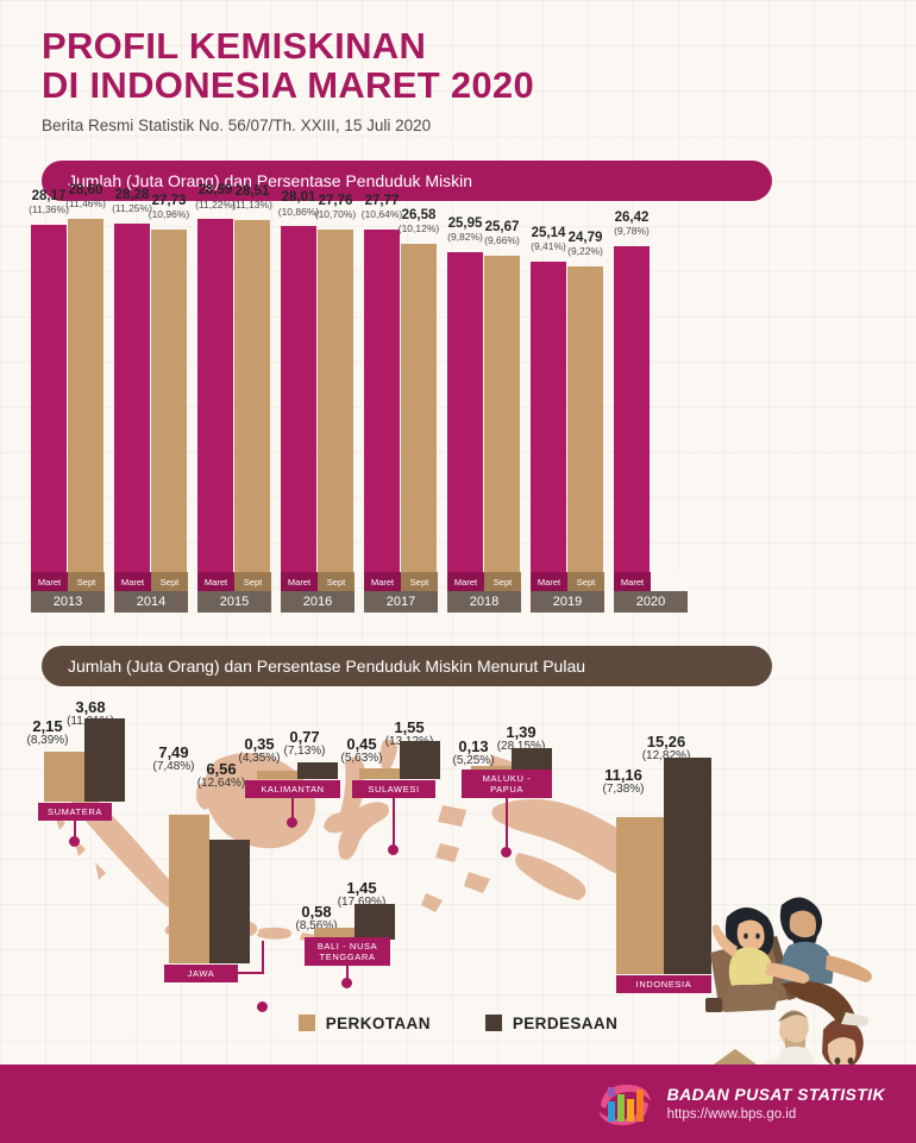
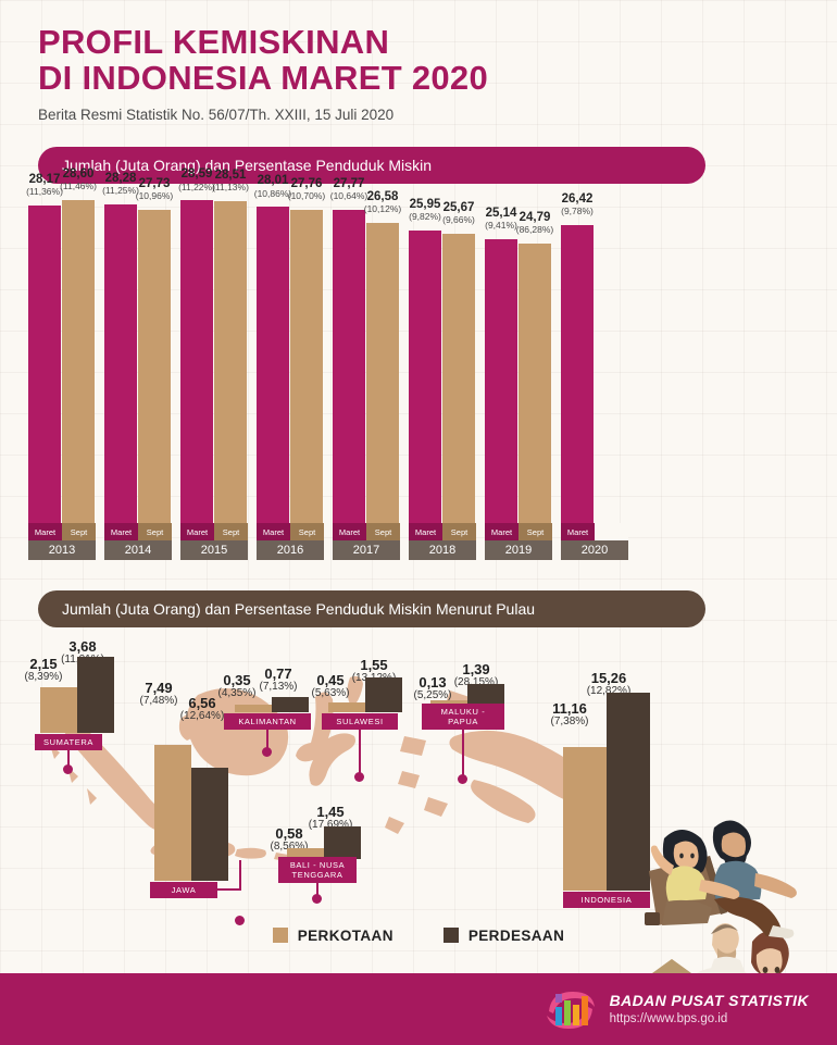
  PROFIL KEMISKINAN
  DI INDONESIA MARET 2020
  Berita Resmi Statistik No. 56/07/Th. XXIII, 15 Juli 2020
  Jumlah (Juta Orang) dan Persentase Penduduk Miskin
  28,17
  (11,36%)
  28,60
  (11,46%)
  Maret
  Sept
  2013
  28,28
  (11,25%)
  27,73
  (10,96%)
  Maret
  Sept
  2014
  28,59
  (11,22%)
  28,51
  (11,13%)
  Maret
  Sept
  2015
  28,01
  (10,86%)
  27,76
  (10,70%)
  Maret
  Sept
  2016
  27,77
  (10,64%)
  26,58
  (10,12%)
  Maret
  Sept
  2017
  25,95
  (9,82%)
  25,67
  (9,66%)
  Maret
  Sept
  2018
  25,14
  (9,41%)
  24,79
- (9,22%)
+ (86,28%)
  Maret
  Sept
  2019
  26,42
  (9,78%)
  Maret
  2020
  Jumlah (Juta Orang) dan Persentase Penduduk Miskin Menurut Pulau
  2,15
  (8,39%)
  3,68
  SUMATERA
  7,49
  (7,48%)
  6,56
  (12,64%)
  JAWA
  0,35
  (4,35%)
  0,77
  (7,13%)
  KALIMANTAN
  0,45
  (5,63%)
  1,55
  SULAWESI
  0,58
  (8,56%)
  1,45
  (17,69%)
  BALI - NUSA TENGGARA
  0,13
  (5,25%)
  1,39
  (28,15%)
  MALUKU - PAPUA
  11,16
  (7,38%)
  15,26
  (12,82%)
  INDONESIA
  PERKOTAAN
  PERDESAAN
  BADAN PUSAT STATISTIK
  https://www.bps.go.id
